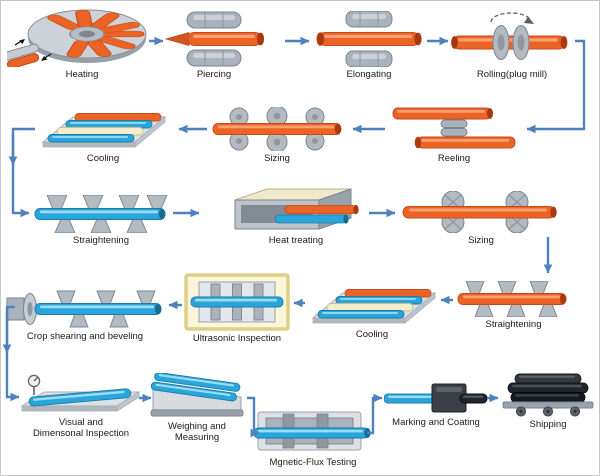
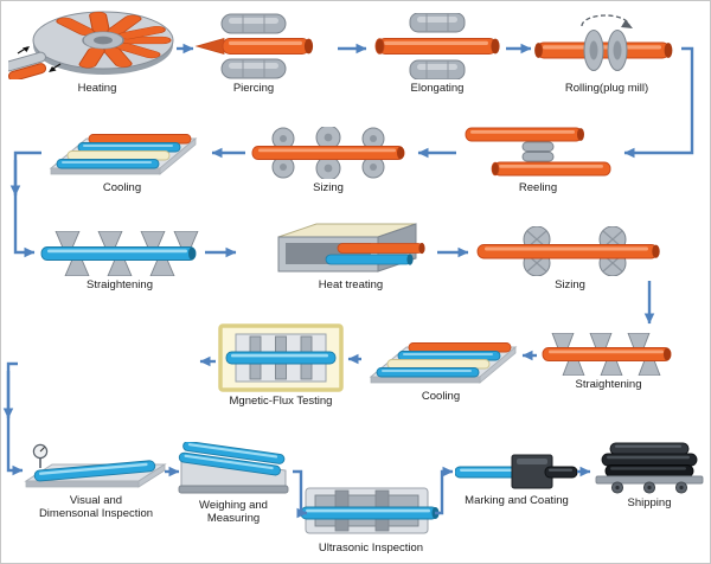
  Heating
  Piercing
  Elongating
  Rolling(plug mill)
  Reeling
  Sizing
  Cooling
  Straightening
  Heat treating
  Sizing
  Straightening
  Cooling
- Ultrasonic Inspection
+ Mgnetic-Flux Testing
- Crop shearing and beveling
  Visual and
  Dimensonal Inspection
  Weighing and
  Measuring
- Mgnetic-Flux Testing
+ Ultrasonic Inspection
  Marking and Coating
  Shipping
